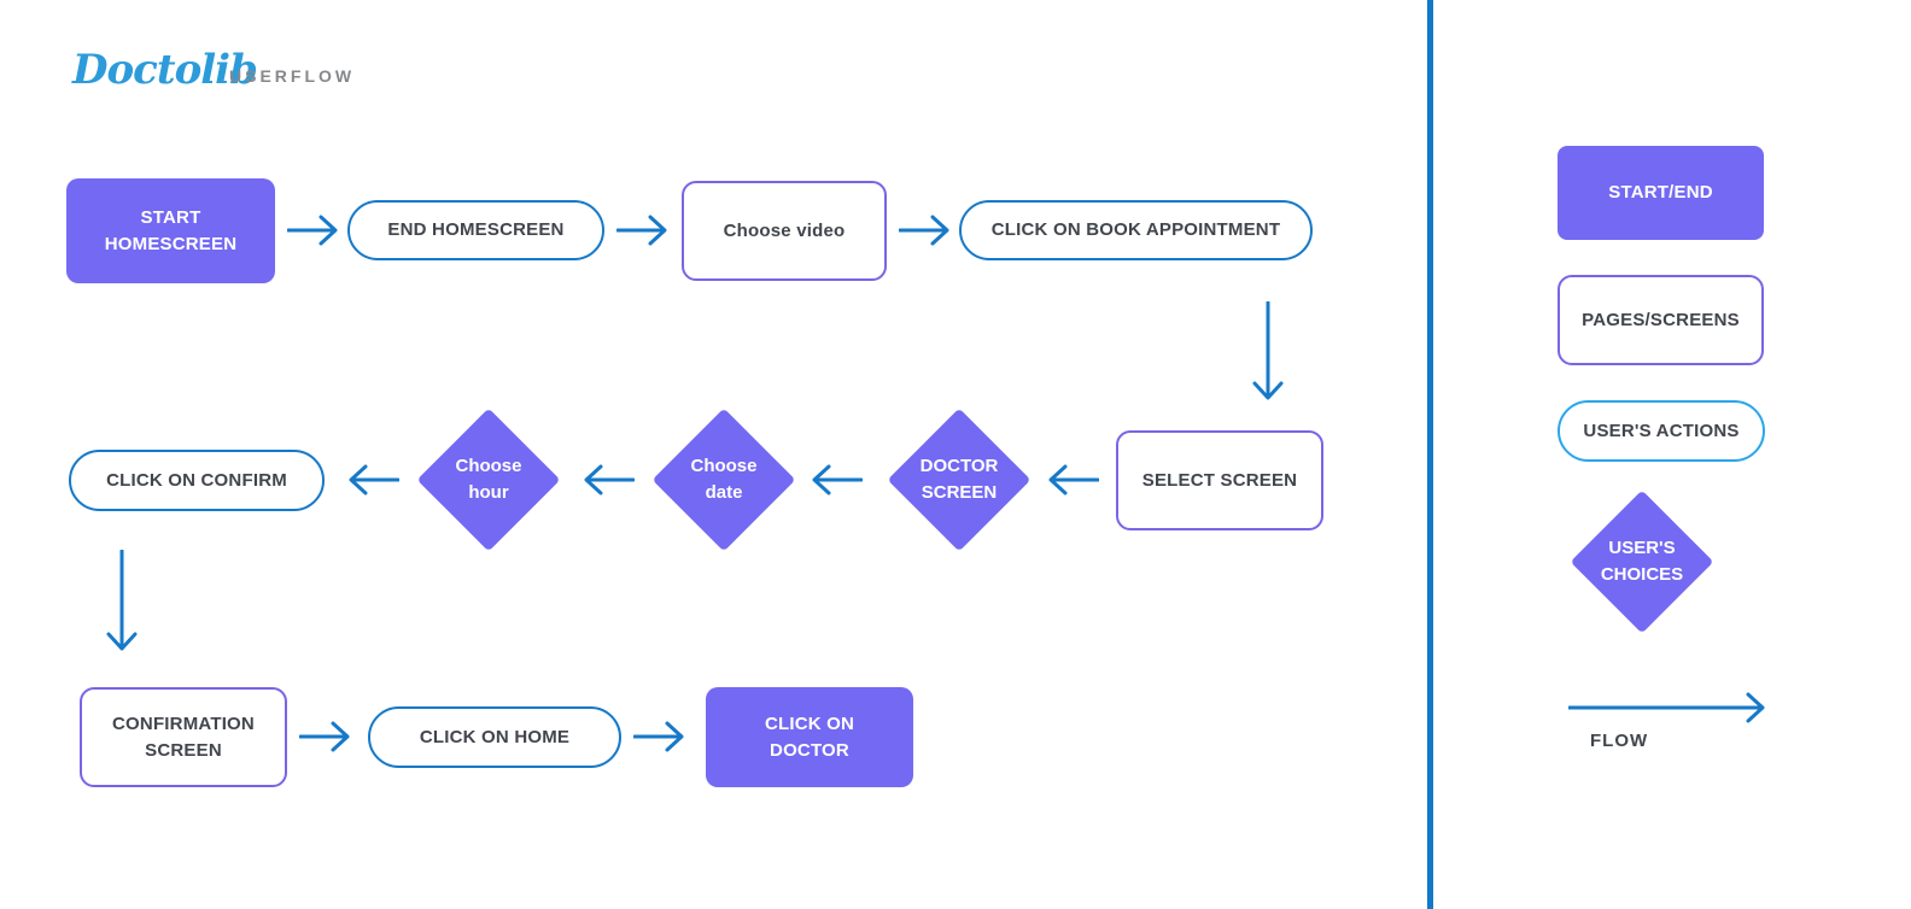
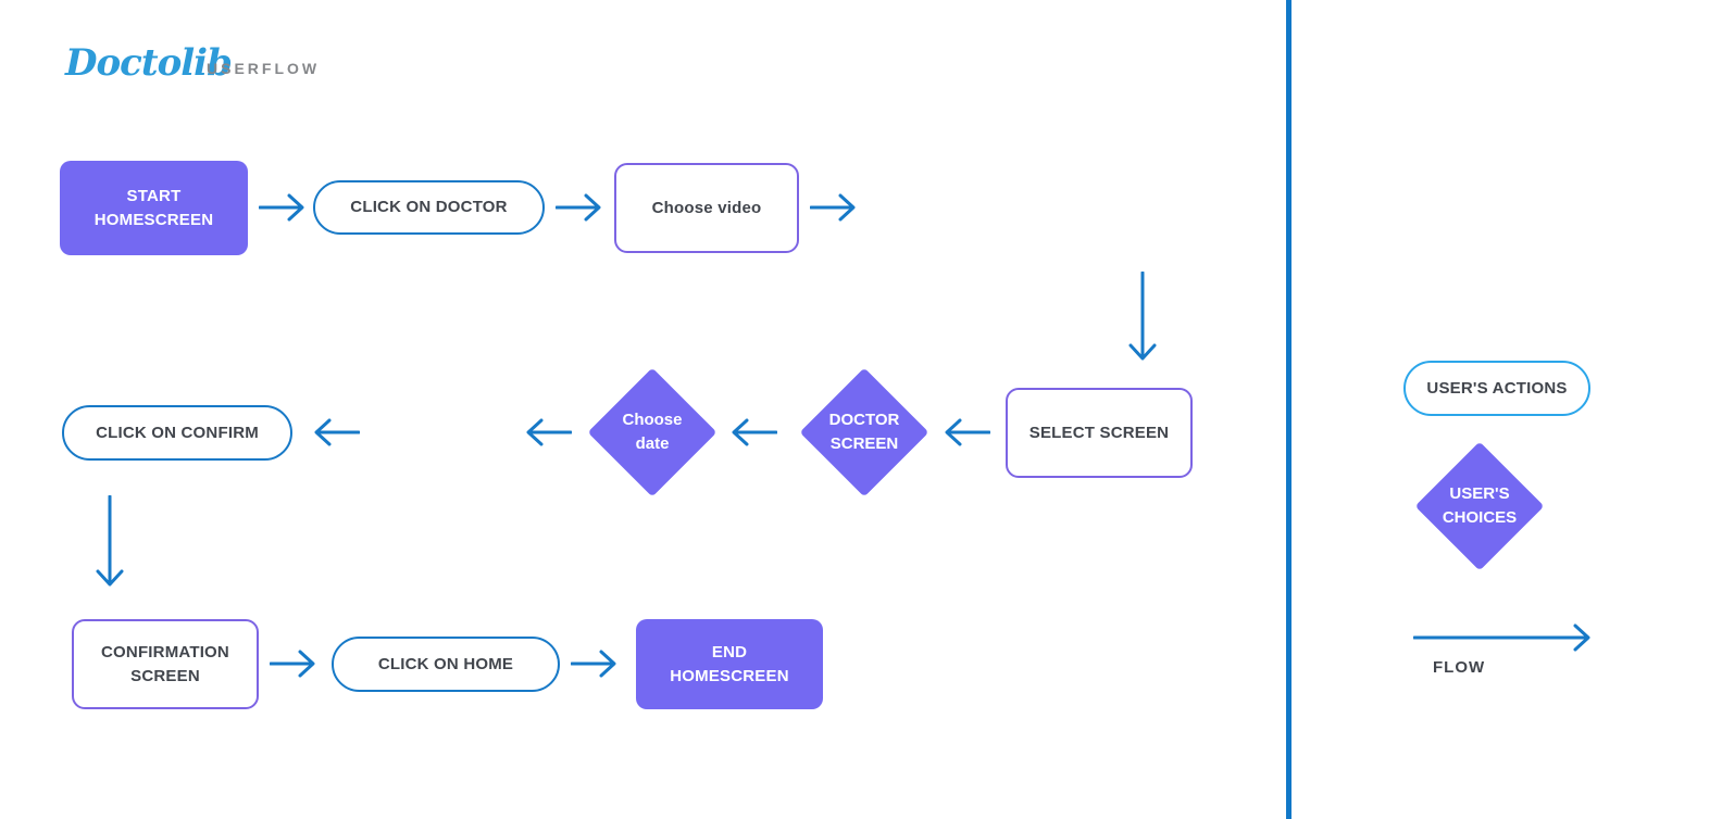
  Doctolib
  USERFLOW
  START HOMESCREEN
- END HOMESCREEN
+ CLICK ON DOCTOR
  Choose video
- CLICK ON BOOK APPOINTMENT
  SELECT SCREEN
  DOCTOR SCREEN
  Choose date
- Choose hour
  CLICK ON CONFIRM
  CONFIRMATION SCREEN
  CLICK ON HOME
- CLICK ON DOCTOR
+ END HOMESCREEN
- START/END
- PAGES/SCREENS
  USER'S ACTIONS
  USER'S CHOICES
  FLOW
